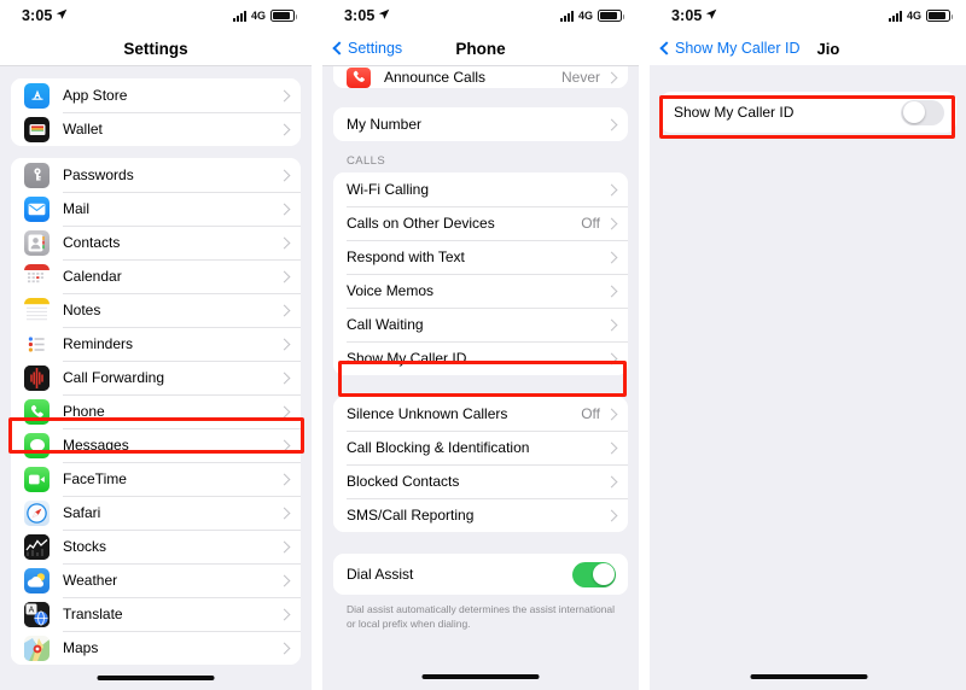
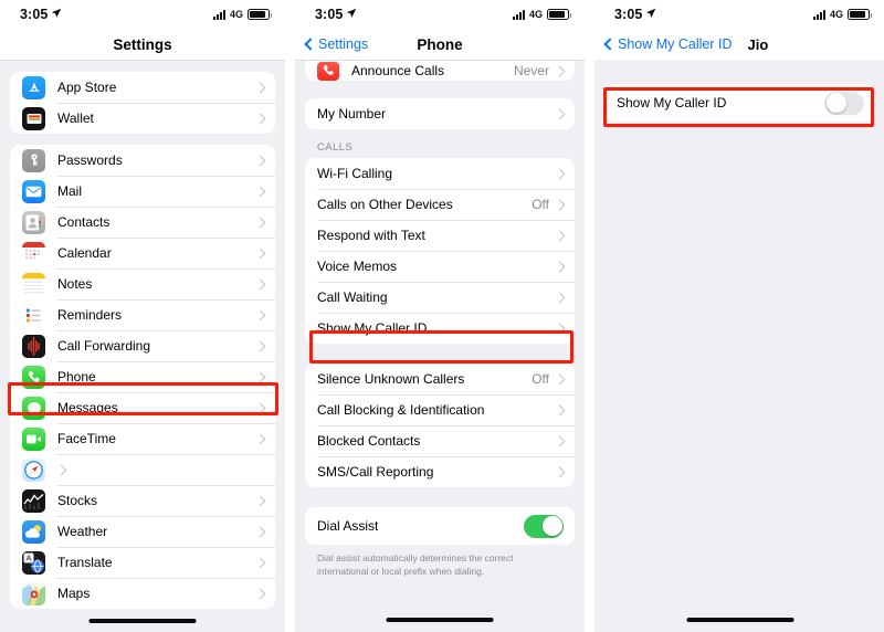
  3:05
  4G
  Settings
  App Store
  Wallet
  Passwords
  Mail
  Contacts
  Calendar
  Notes
  Reminders
  Call Forwarding
  Phone
  Messages
  FaceTime
- Safari
  Stocks
  Weather
  Translate
  Maps
  3:05
  4G
  Settings
  Phone
  Announce Calls
  Never
  My Number
  CALLS
  Wi-Fi Calling
  Calls on Other Devices
  Off
  Respond with Text
  Voice Memos
  Call Waiting
  Show My Caller ID
  Silence Unknown Callers
  Off
  Call Blocking & Identification
  Blocked Contacts
  SMS/Call Reporting
  Dial Assist
- Dial assist automatically determines the assist international or local prefix when dialing.
+ Dial assist automatically determines the correct international or local prefix when dialing.
  3:05
  4G
  Show My Caller ID
  Jio
  Show My Caller ID
